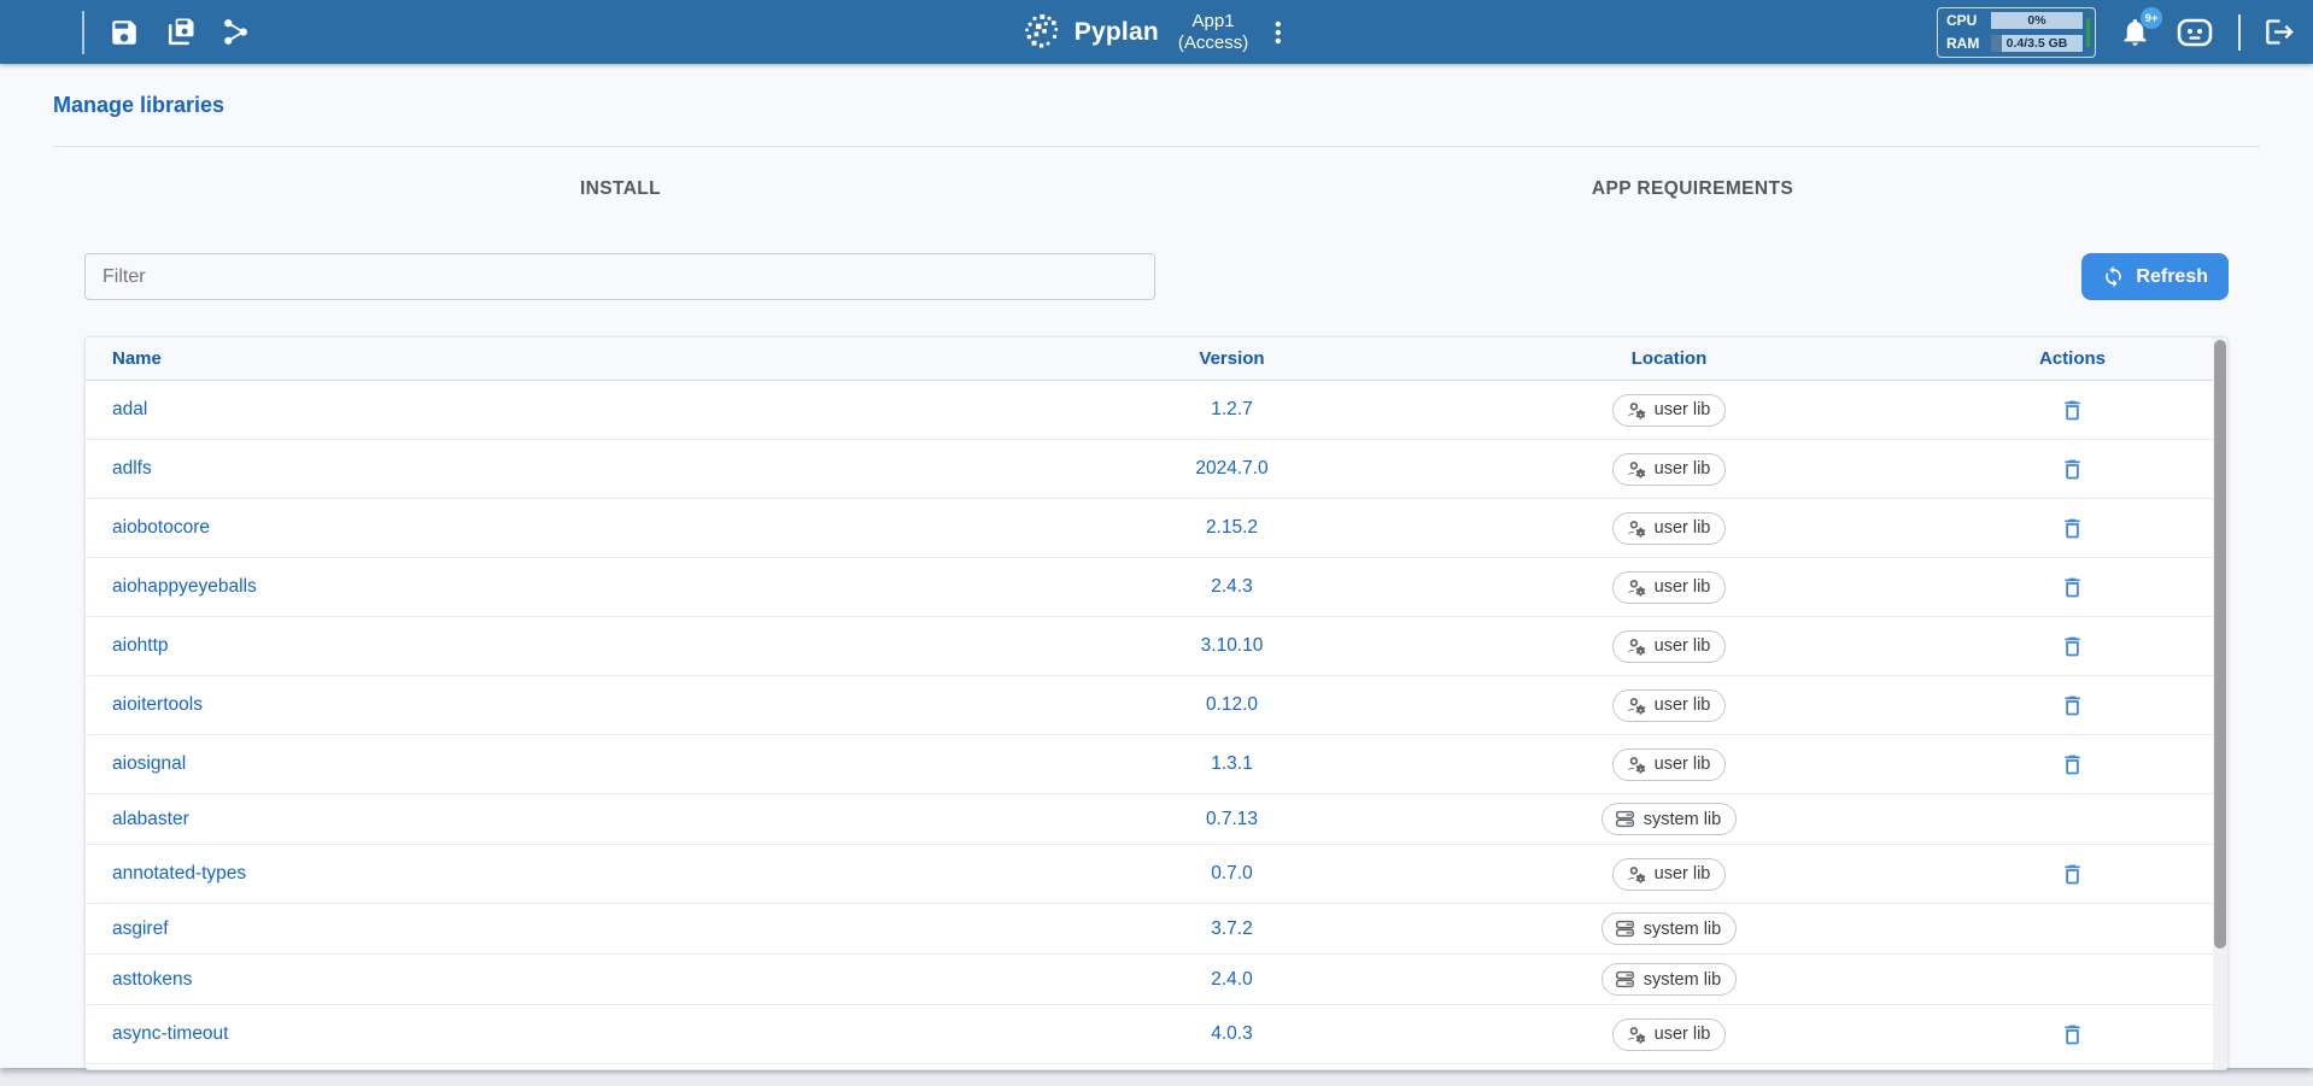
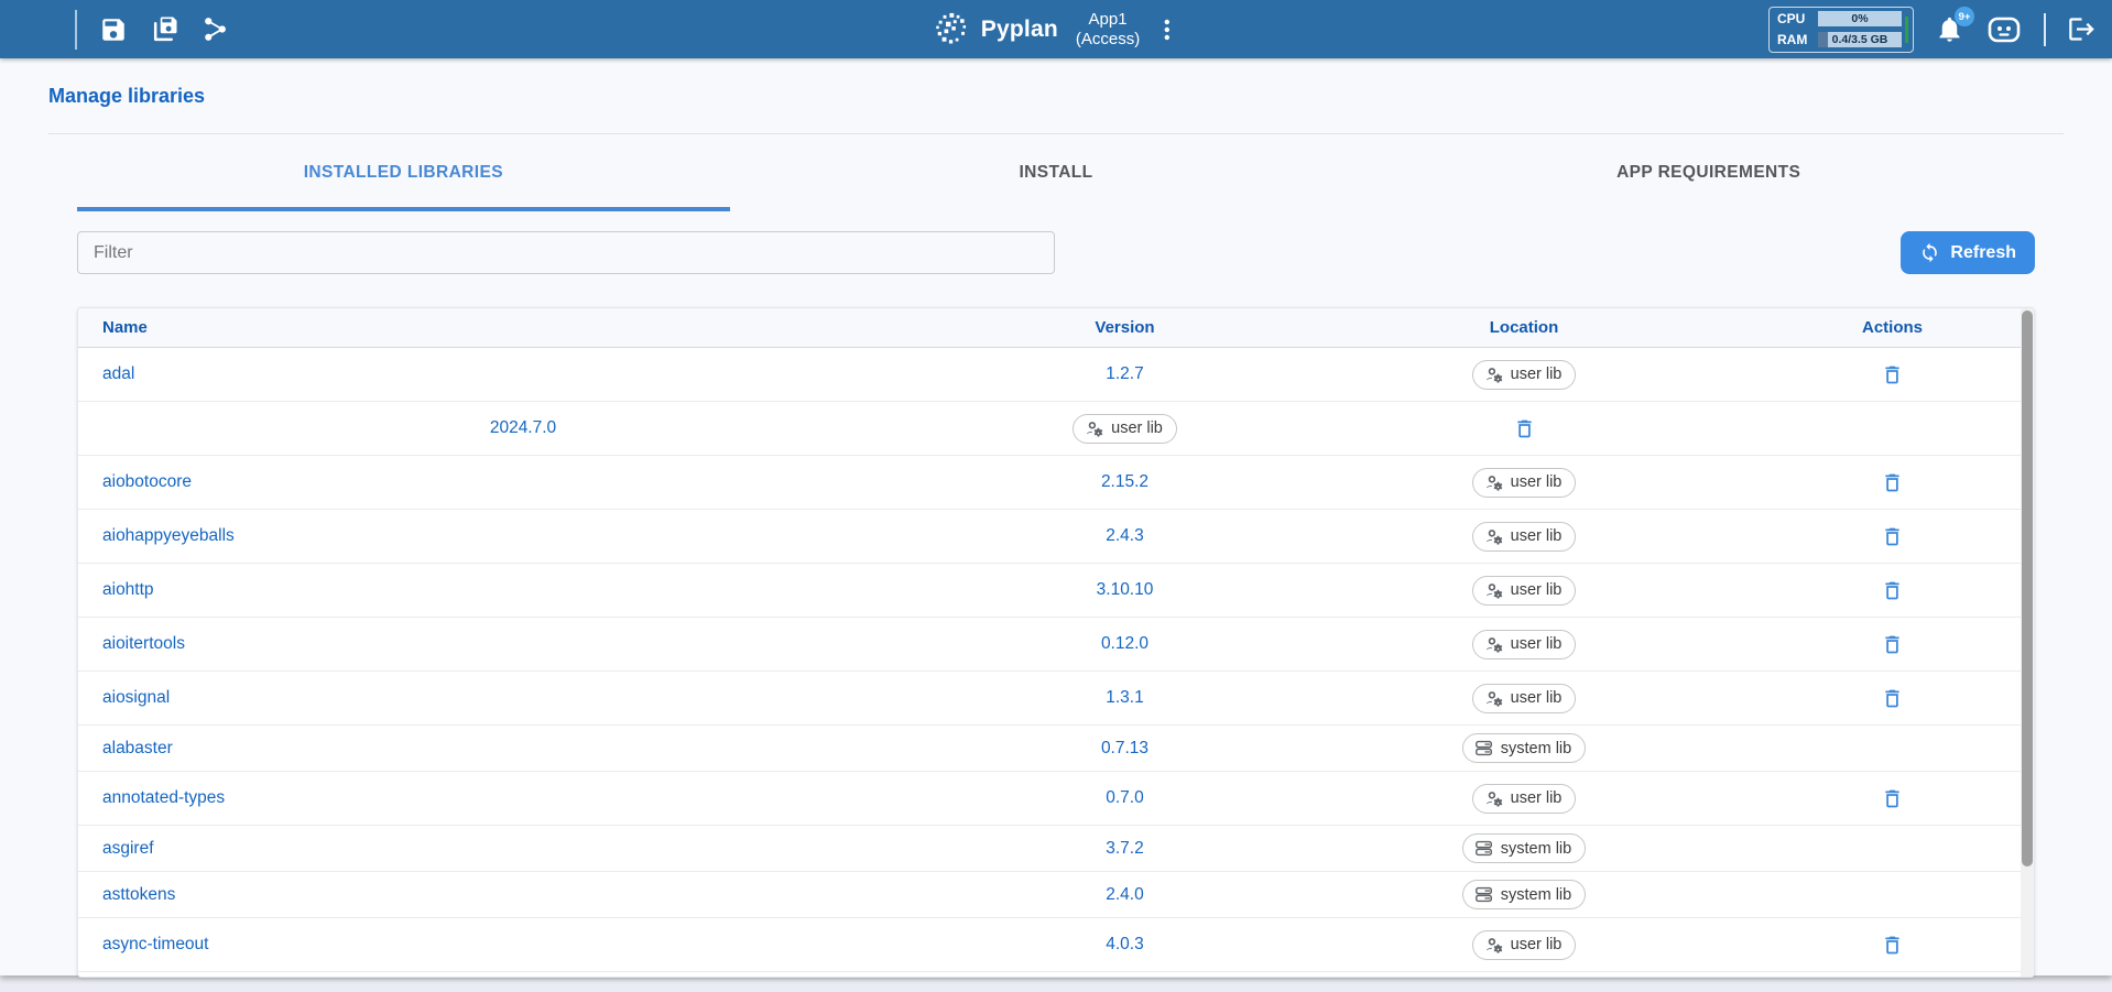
  Pyplan
  App1
  (Access)
  CPU
  0%
  RAM
  0.4/3.5 GB
  9+
  Manage libraries
+ INSTALLED LIBRARIES
  INSTALL
  APP REQUIREMENTS
  Filter
  Refresh
  Name
  Version
  Location
  Actions
  adal
  1.2.7
  user lib
- adlfs
  2024.7.0
  user lib
  aiobotocore
  2.15.2
  user lib
  aiohappyeyeballs
  2.4.3
  user lib
  aiohttp
  3.10.10
  user lib
  aioitertools
  0.12.0
  user lib
  aiosignal
  1.3.1
  user lib
  alabaster
  0.7.13
  system lib
  annotated-types
  0.7.0
  user lib
  asgiref
  3.7.2
  system lib
  asttokens
  2.4.0
  system lib
  async-timeout
  4.0.3
  user lib
